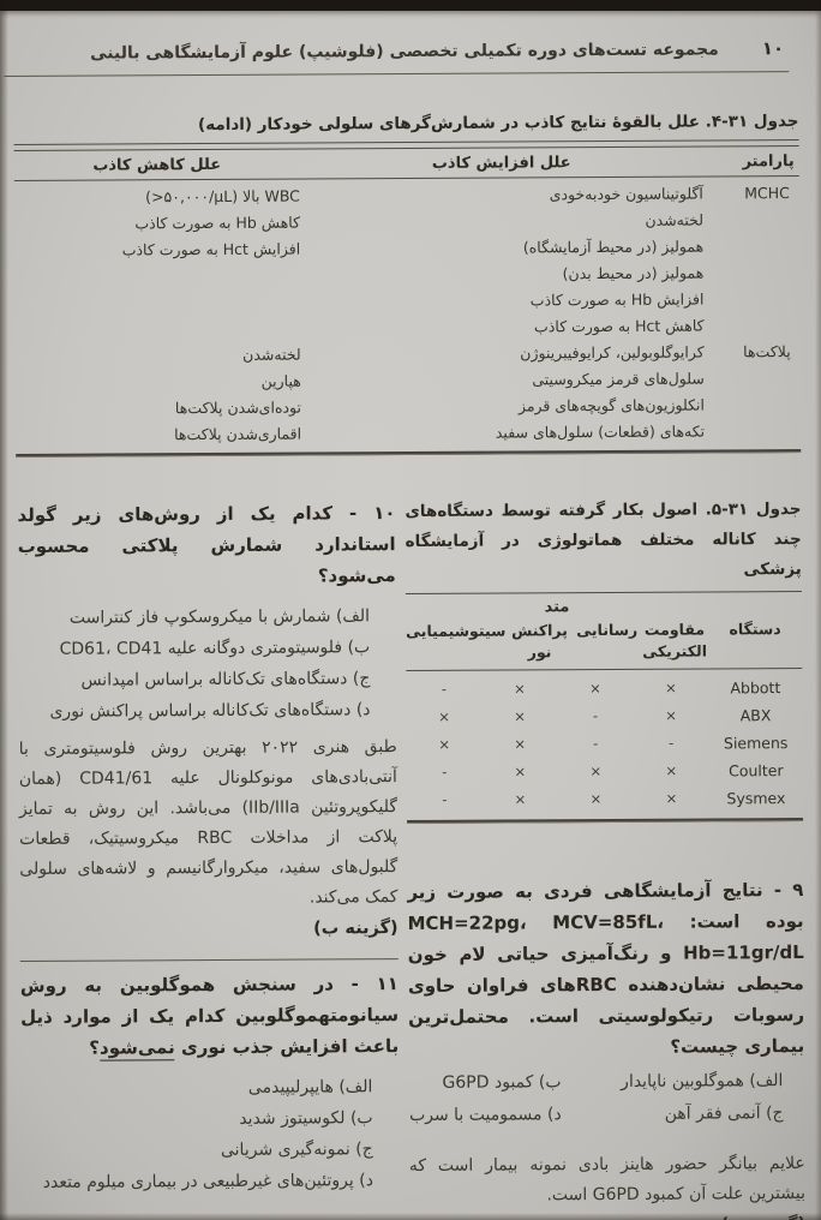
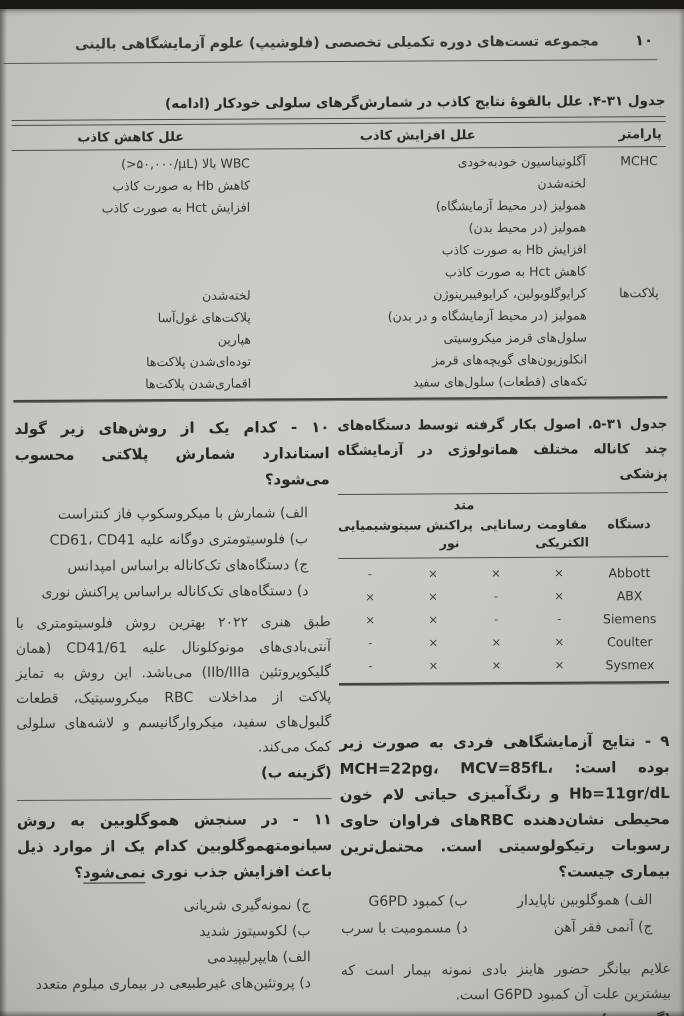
  ۱۰
  مجموعه تست‌های دوره تکمیلی تخصصی (فلوشیپ) علوم آزمایشگاهی بالینی
  جدول ۳۱-۴. علل بالقوهٔ نتایج کاذب در شمارش‌گرهای سلولی خودکار (ادامه)
  پارامتر
  علل افزایش کاذب
  علل کاهش کاذب
  MCHC
  آگلوتیناسیون خودبه‌خودی
  WBC بالا(>۵۰,۰۰۰/μL)
  لخته‌شدن
  کاهش Hb به صورت کاذب
  همولیز (در محیط آزمایشگاه)
  افزایش Hct به صورت کاذب
  همولیز (در محیط بدن)
  افزایش Hb به صورت کاذب
  کاهش Hct به صورت کاذب
  پلاکت‌ها
  کرایوگلوبولین، کرایوفیبرینوژن
  لخته‌شدن
+ همولیز (در محیط آزمایشگاه و در بدن)
+ پلاکت‌های غول‌آسا
  سلول‌های قرمز میکروسیتی
  هپارین
  انکلوزیون‌های گویچه‌های قرمز
  توده‌ای‌شدن پلاکت‌ها
  تکه‌های (قطعات) سلول‌های سفید
  اقماری‌شدن پلاکت‌ها
  ۱۰ - کدام یک از روش‌های زیر گولد استاندارد شمارش پلاکتی محسوب می‌شود؟
  الف) شمارش با میکروسکوپ فاز کنتراست
  ب) فلوسیتومتری دوگانه علیه CD61، CD41
  ج) دستگاه‌های تک‌کاناله براساس امپدانس
  د) دستگاه‌های تک‌کاناله براساس پراکنش نوری
  طبق هنری ۲۰۲۲ بهترین روش فلوسیتومتری با آنتی‌بادی‌های مونوکلونال علیه CD41/61 (همان گلیکوپروتئین IIb/IIIa) می‌باشد. این روش به تمایز پلاکت از مداخلات RBC میکروسیتیک، قطعات گلبول‌های سفید، میکروارگانیسم و لاشه‌های سلولی کمک می‌کند.
  (گزینه ب)
  ۱۱ - در سنجش هموگلوبین به روش سیانومتهموگلوبین کدام یک از موارد ذیل باعث افزایش جذب نوری نمی‌شود؟
- الف) هایپرلیپیدمی
+ ج) نمونه‌گیری شریانی
  ب) لکوسیتوز شدید
- ج) نمونه‌گیری شریانی
+ الف) هایپرلیپیدمی
  د) پروتئین‌های غیرطبیعی در بیماری میلوم متعدد
  جدول ۳۱-۵. اصول بکار گرفته توسط دستگاه‌های چند کاناله مختلف هماتولوژی در آزمایشگاه پزشکی
  متد
  دستگاه
  مقاومت الکتریکی
  رسانایی
  پراکنش نور
  سیتوشیمیایی
  Abbott
  ×
  ×
  ×
  -
  ABX
  ×
  -
  ×
  ×
  Siemens
  -
  -
  ×
  ×
  Coulter
  ×
  ×
  ×
  -
  Sysmex
  ×
  ×
  ×
  -
  ۹ - نتایج آزمایشگاهی فردی به صورت زیر بوده است: MCH=22pg، MCV=85fL، Hb=11gr/dL و رنگ‌آمیزی حیاتی لام خون محیطی نشان‌دهنده RBCهای فراوان حاوی رسوبات رتیکولوسیتی است. محتمل‌ترین بیماری چیست؟
  الف) هموگلوبین ناپایدار
  ب) کمبود G6PD
  ج) آنمی فقر آهن
  د) مسمومیت با سرب
  علایم بیانگر حضور هاینز بادی نمونه بیمار است که بیشترین علت آن کمبود G6PD است.
